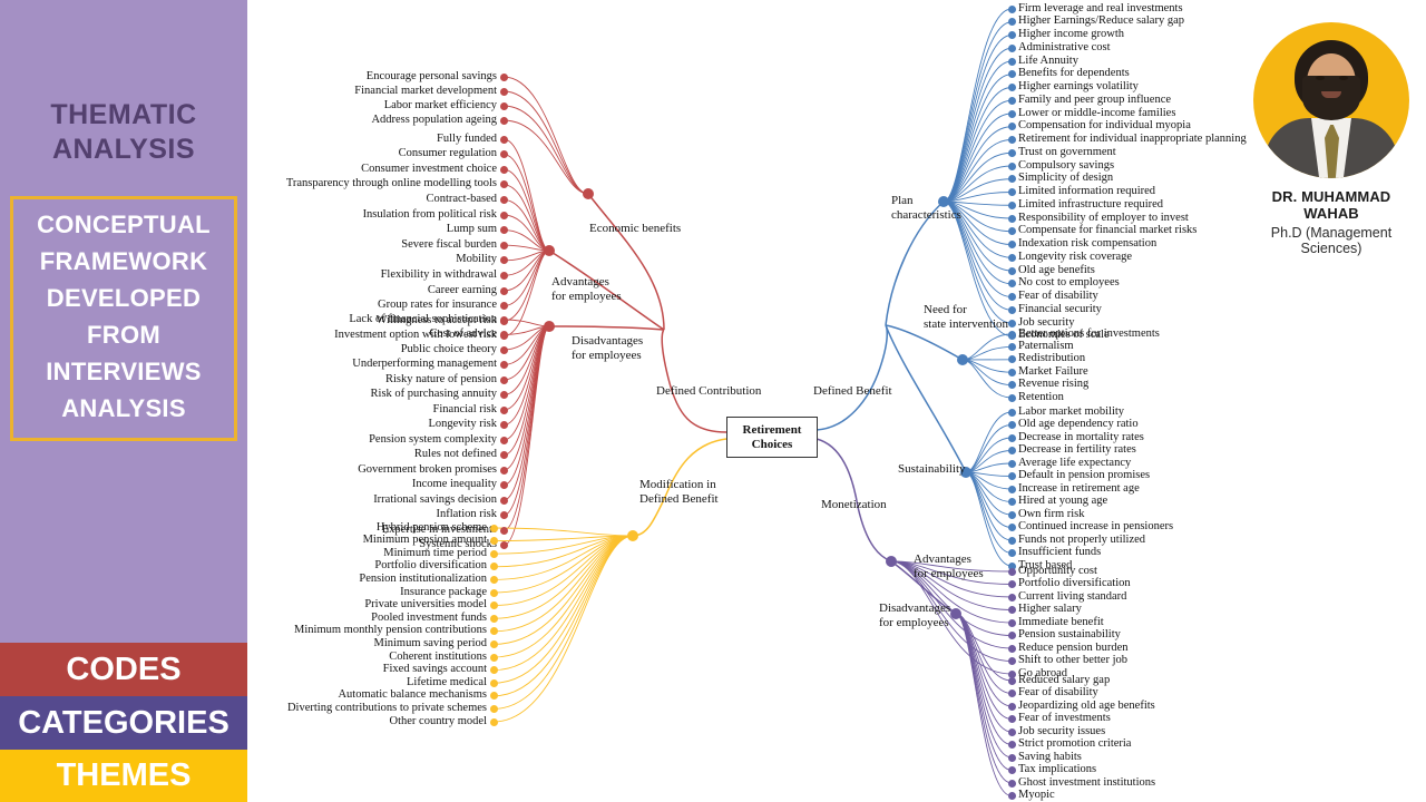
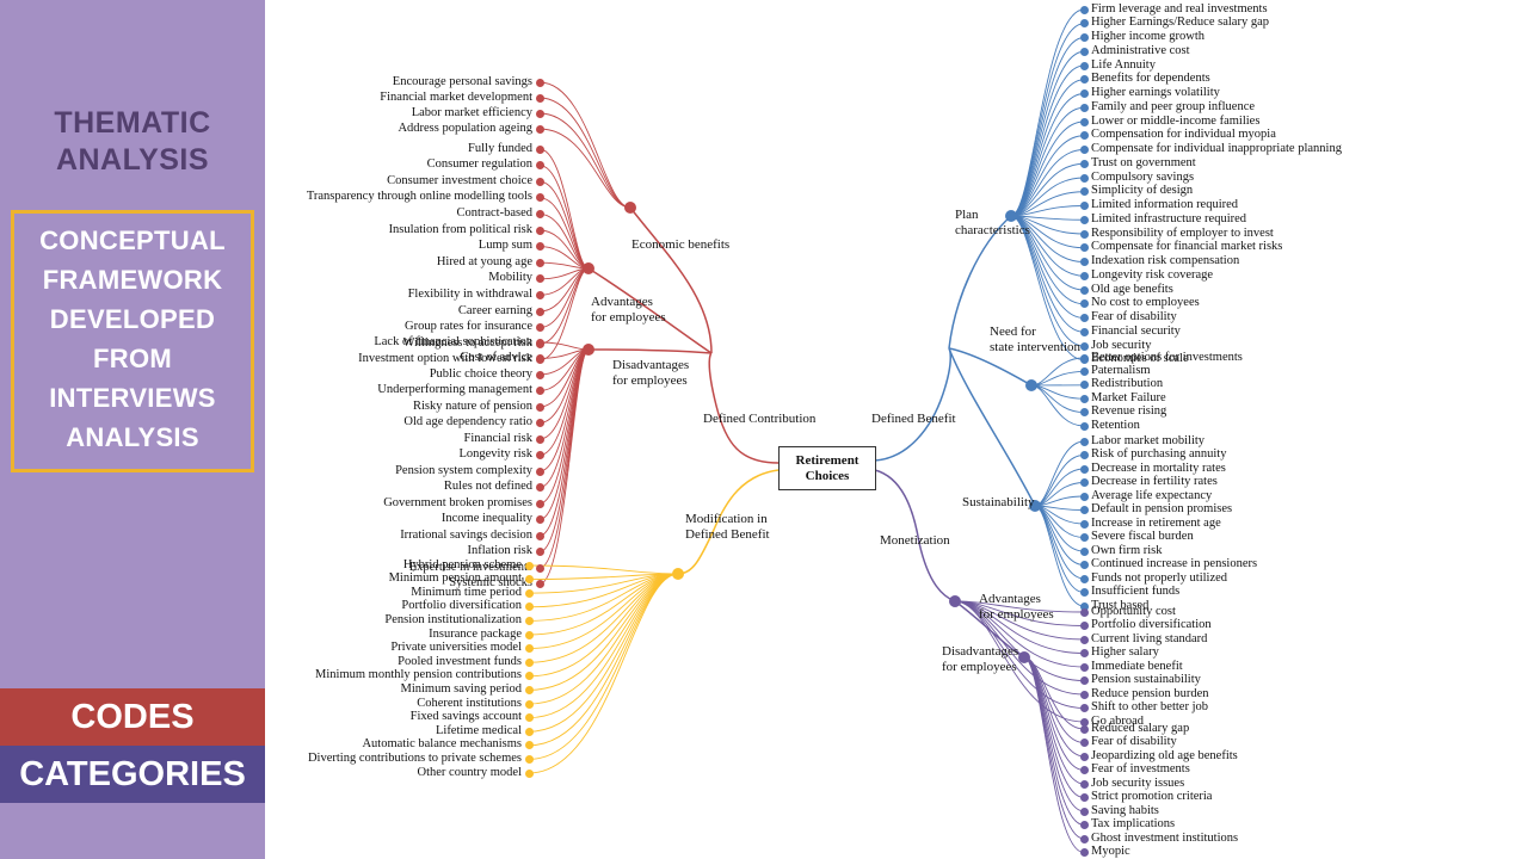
  THEMATIC ANALYSIS
  CONCEPTUAL FRAMEWORK DEVELOPED FROM INTERVIEWS ANALYSIS
  CODES
  CATEGORIES
- THEMES
- DR. MUHAMMAD WAHAB
- Ph.D (Management Sciences)
  Encourage personal savings
  Financial market development
  Labor market efficiency
  Address population ageing
  Fully funded
  Consumer regulation
  Consumer investment choice
  Transparency through online modelling tools
  Contract-based
  Insulation from political risk
  Lump sum
- Severe fiscal burden
+ Hired at young age
  Mobility
  Flexibility in withdrawal
  Career earning
  Group rates for insurance
  Willingness to accept risk
  Investment option with lowest risk
  Lack of financial sophistication
  Cost of advice
  Public choice theory
  Underperforming management
  Risky nature of pension
- Risk of purchasing annuity
+ Old age dependency ratio
  Financial risk
  Longevity risk
  Pension system complexity
  Rules not defined
  Government broken promises
  Income inequality
  Irrational savings decision
  Inflation risk
  Expertise in investmen
  Systemic shock
  Hybrid pension scheme
  Minimum pension amount
  Minimum time period
  Portfolio diversification
  Pension institutionalization
  Insurance package
  Private universities model
  Pooled investment funds
  Minimum monthly pension contributions
  Minimum saving period
  Coherent institutions
  Fixed savings account
  Lifetime medical
  Automatic balance mechanisms
  Diverting contributions to private schemes
  Other country model
  Firm leverage and real investments
  Higher Earnings/Reduce salary gap
  Higher income growth
  Administrative cost
  Life Annuity
  Benefits for dependents
  Higher earnings volatility
  Family and peer group influence
  Lower or middle-income families
  Compensation for individual myopia
- Retirement for individual inappropriate planning
+ Compensate for individual inappropriate planning
  Trust on government
  Compulsory savings
  Simplicity of design
  Limited information required
  Limited infrastructure required
  Responsibility of employer to invest
  Compensate for financial market risks
  Indexation risk compensation
  Longevity risk coverage
  Old age benefits
  No cost to employees
  Fear of disability
  Financial security
  Job security
  Economies of scale
  Better options for investments
  Paternalism
  Redistribution
  Market Failure
  Revenue rising
  Retention
  Labor market mobility
- Old age dependency ratio
+ Risk of purchasing annuity
  Decrease in mortality rates
  Decrease in fertility rates
  Average life expectancy
  Default in pension promises
  Increase in retirement age
- Hired at young age
+ Severe fiscal burden
  Own firm risk
  Continued increase in pensioners
  Funds not properly utilized
  Insufficient funds
  Trust based
  Opportunity cost
  Portfolio diversification
  Current living standard
  Higher salary
  Immediate benefit
  Pension sustainability
  Reduce pension burden
  Shift to other better job
  Go abroad
  Reduced salary gap
  Fear of disability
  Jeopardizing old age benefits
  Fear of investments
  Job security issues
  Strict promotion criteria
  Saving habits
  Tax implications
  Ghost investment institutions
  Myopic
  Defined Contribution
  Modification in
  Defined Benefit
  Defined Benefit
  Monetization
  Economic benefits
  Advantages
  for employees
  Disadvantages
  for employees
  Plan
  characteristics
  Need for
  state intervention
  Sustainability
  Advantages
  for employees
  Disadvantages
  for employees
  Retirement Choices
